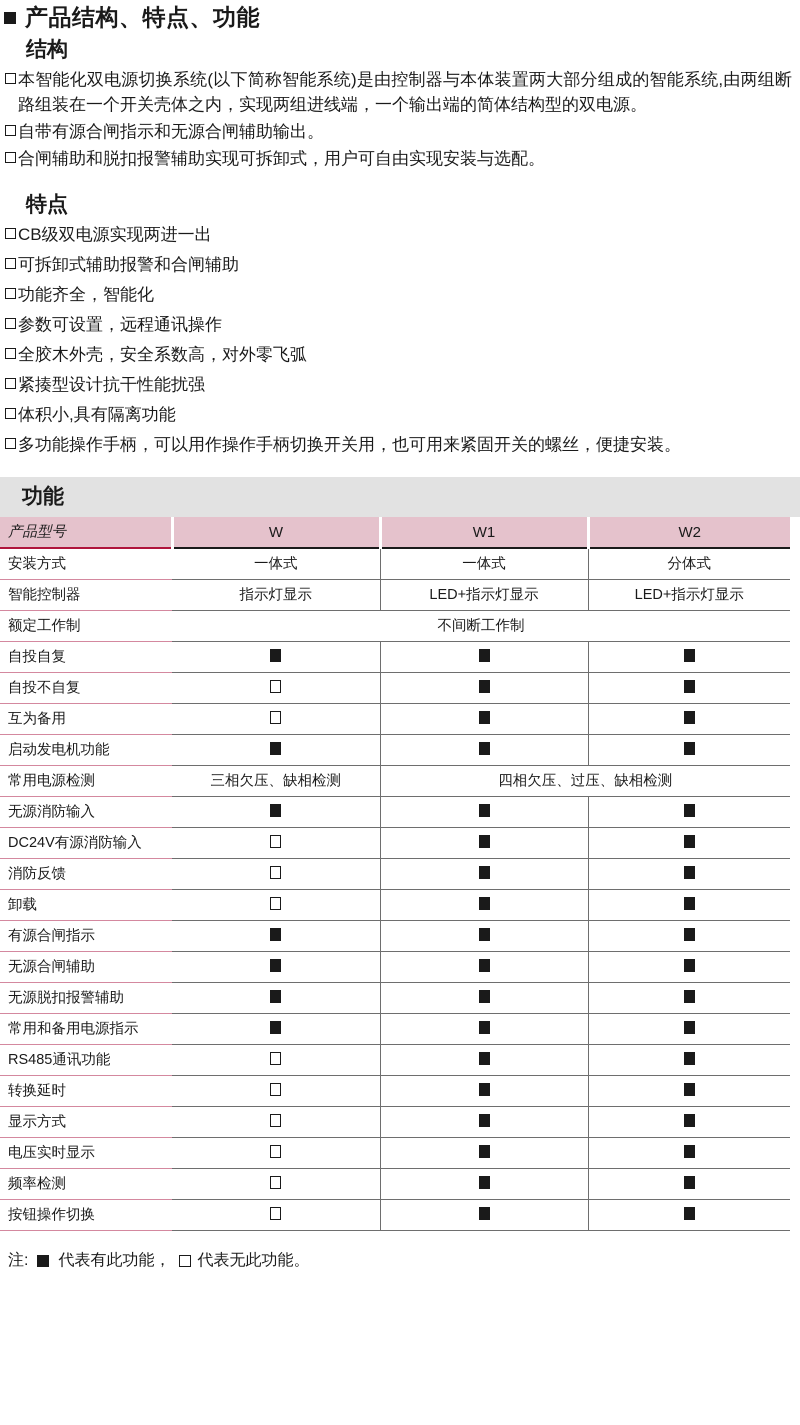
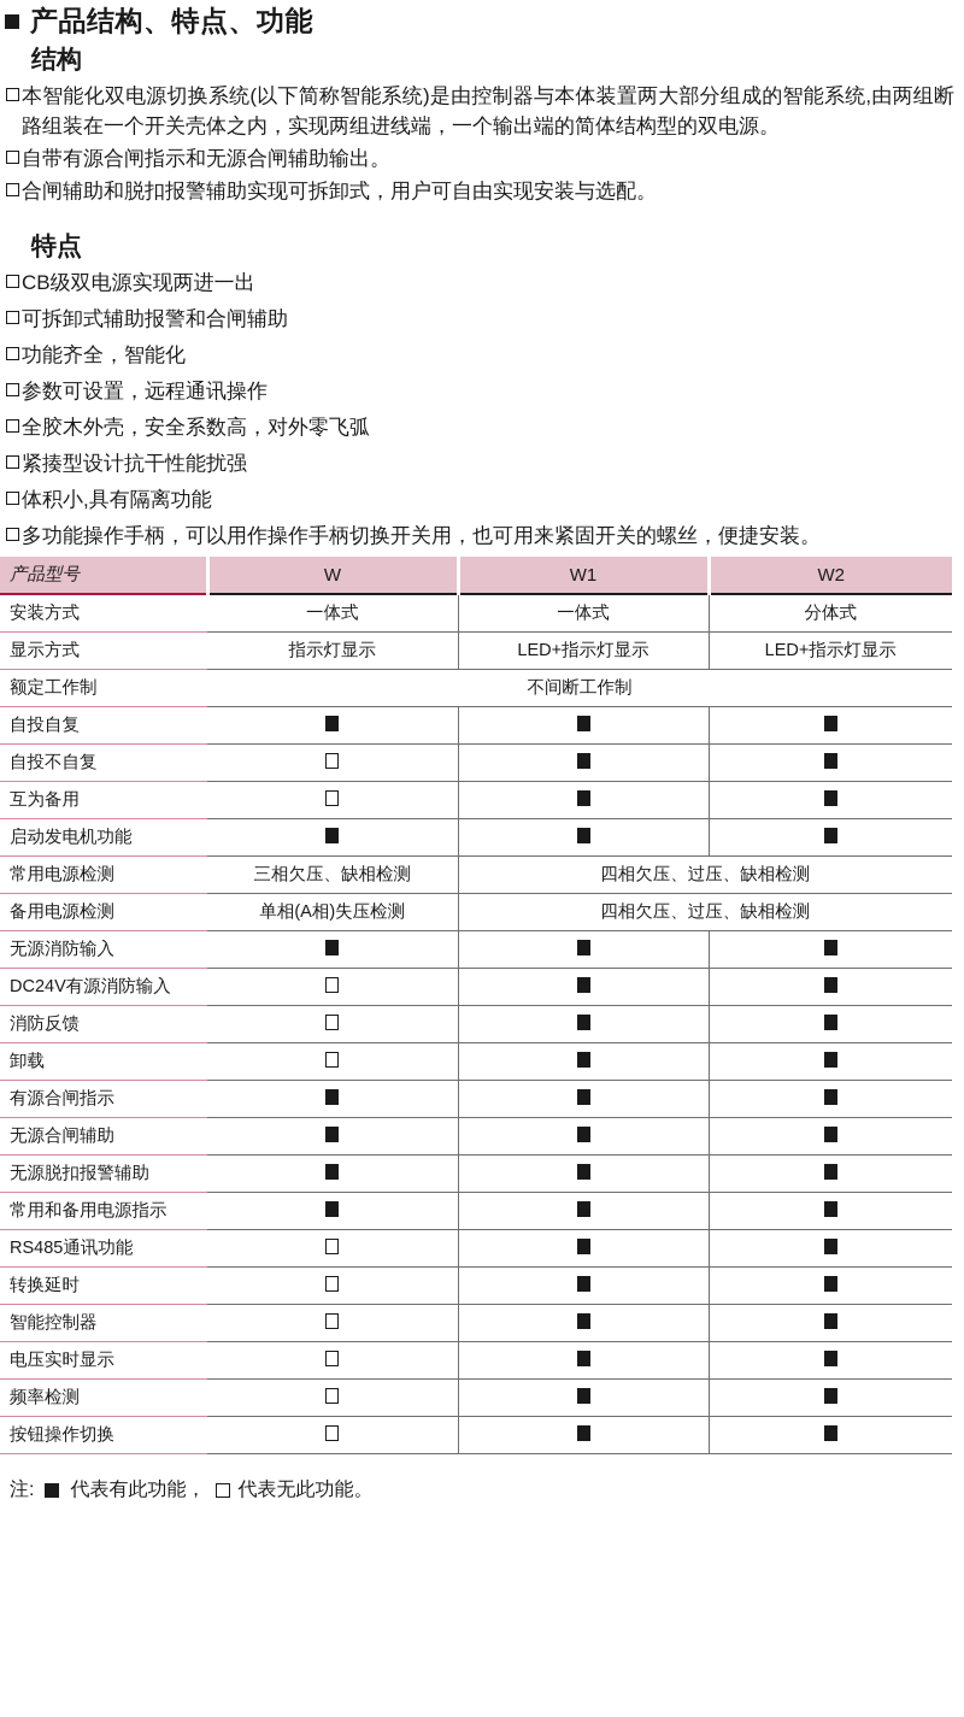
  产品结构、特点、功能
  结构
  本智能化双电源切换系统(以下简称智能系统)是由控制器与本体装置两大部分组成的智能系统,由两组断路组装在一个开关壳体之内，实现两组进线端，一个输出端的简体结构型的双电源。
  自带有源合闸指示和无源合闸辅助输出。
  合闸辅助和脱扣报警辅助实现可拆卸式，用户可自由实现安装与选配。
  特点
  CB级双电源实现两进一出
  可拆卸式辅助报警和合闸辅助
  功能齐全，智能化
  参数可设置，远程通讯操作
  全胶木外壳，安全系数高，对外零飞弧
  紧揍型设计抗干性能扰强
  体积小,具有隔离功能
  多功能操作手柄，可以用作操作手柄切换开关用，也可用来紧固开关的螺丝，便捷安装。
- 功能
  产品型号	W	W1	W2
  安装方式	一体式	一体式	分体式
- 智能控制器	指示灯显示	LED+指示灯显示	LED+指示灯显示
+ 显示方式	指示灯显示	LED+指示灯显示	LED+指示灯显示
  额定工作制	不间断工作制
  自投自复
  自投不自复
  互为备用
  启动发电机功能
  常用电源检测	三相欠压、缺相检测	四相欠压、过压、缺相检测
+ 备用电源检测	单相(A相)失压检测	四相欠压、过压、缺相检测
  无源消防输入
  DC24V有源消防输入
  消防反馈
  卸载
  有源合闸指示
  无源合闸辅助
  无源脱扣报警辅助
  常用和备用电源指示
  RS485通讯功能
  转换延时
- 显示方式
+ 智能控制器
  电压实时显示
  频率检测
  按钮操作切换
  注:
  代表有此功能，
  代表无此功能。
